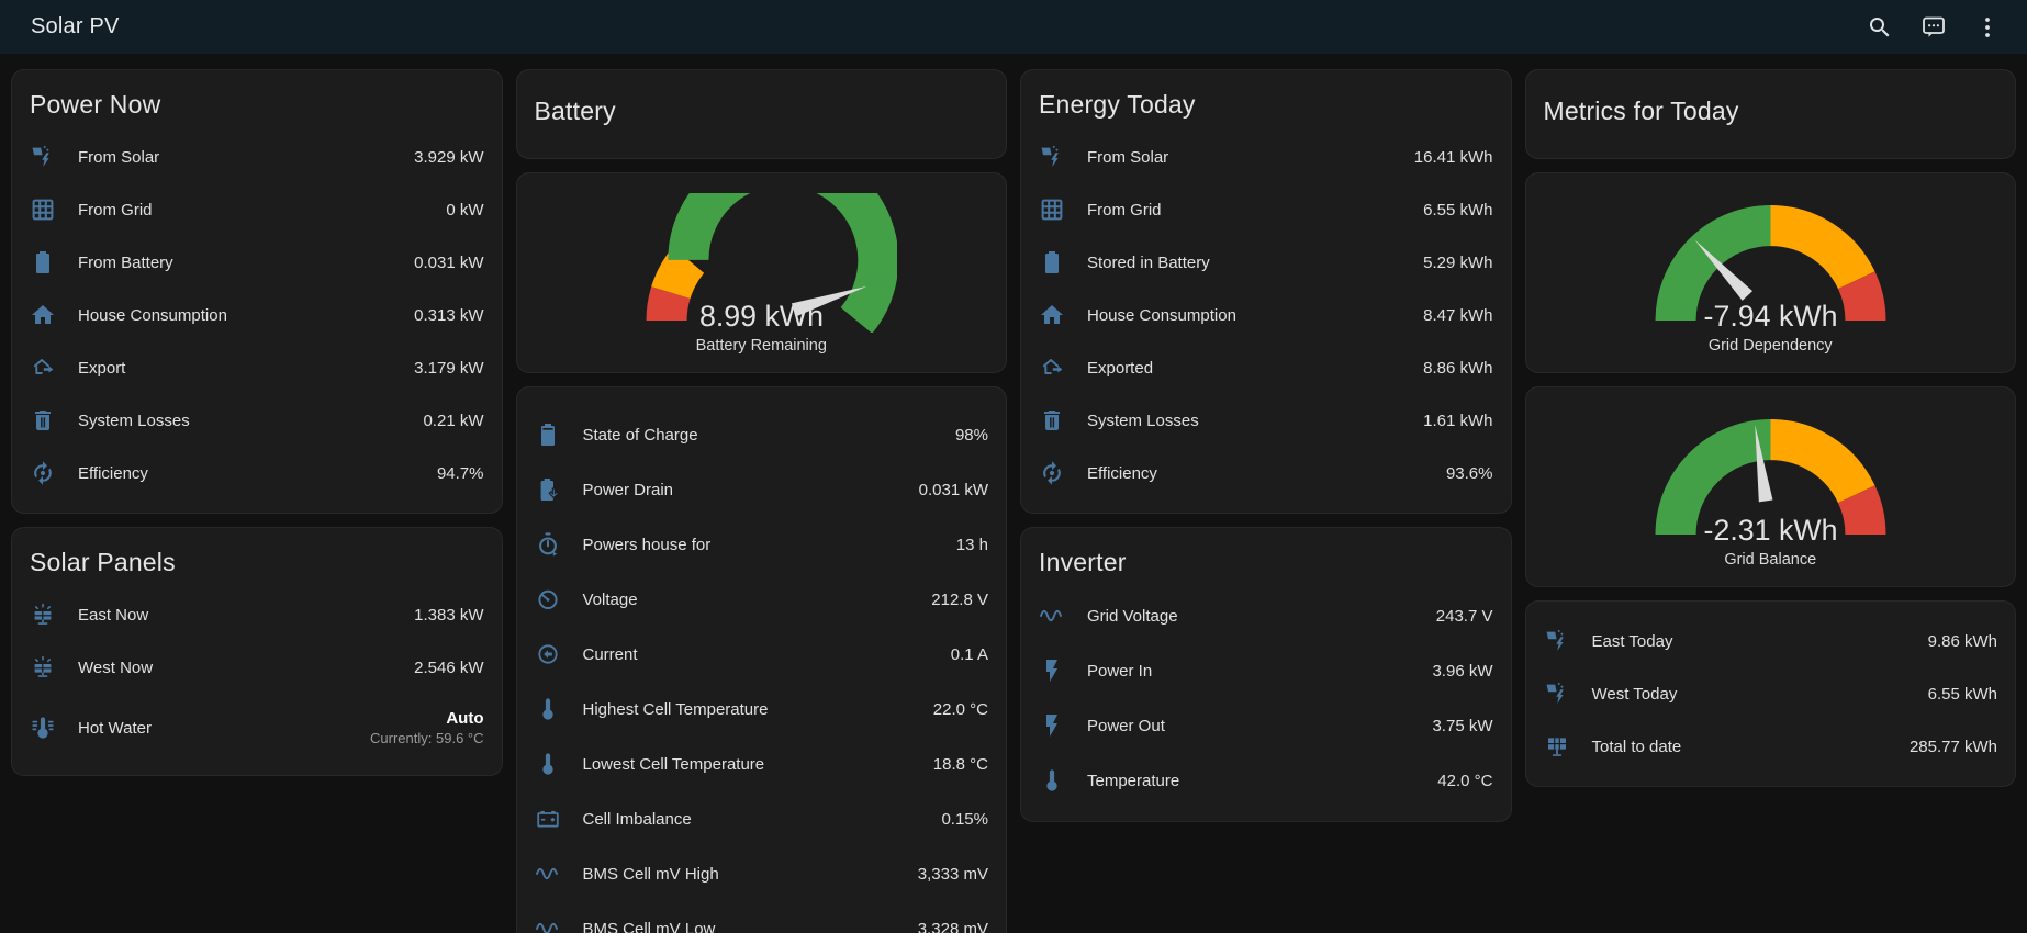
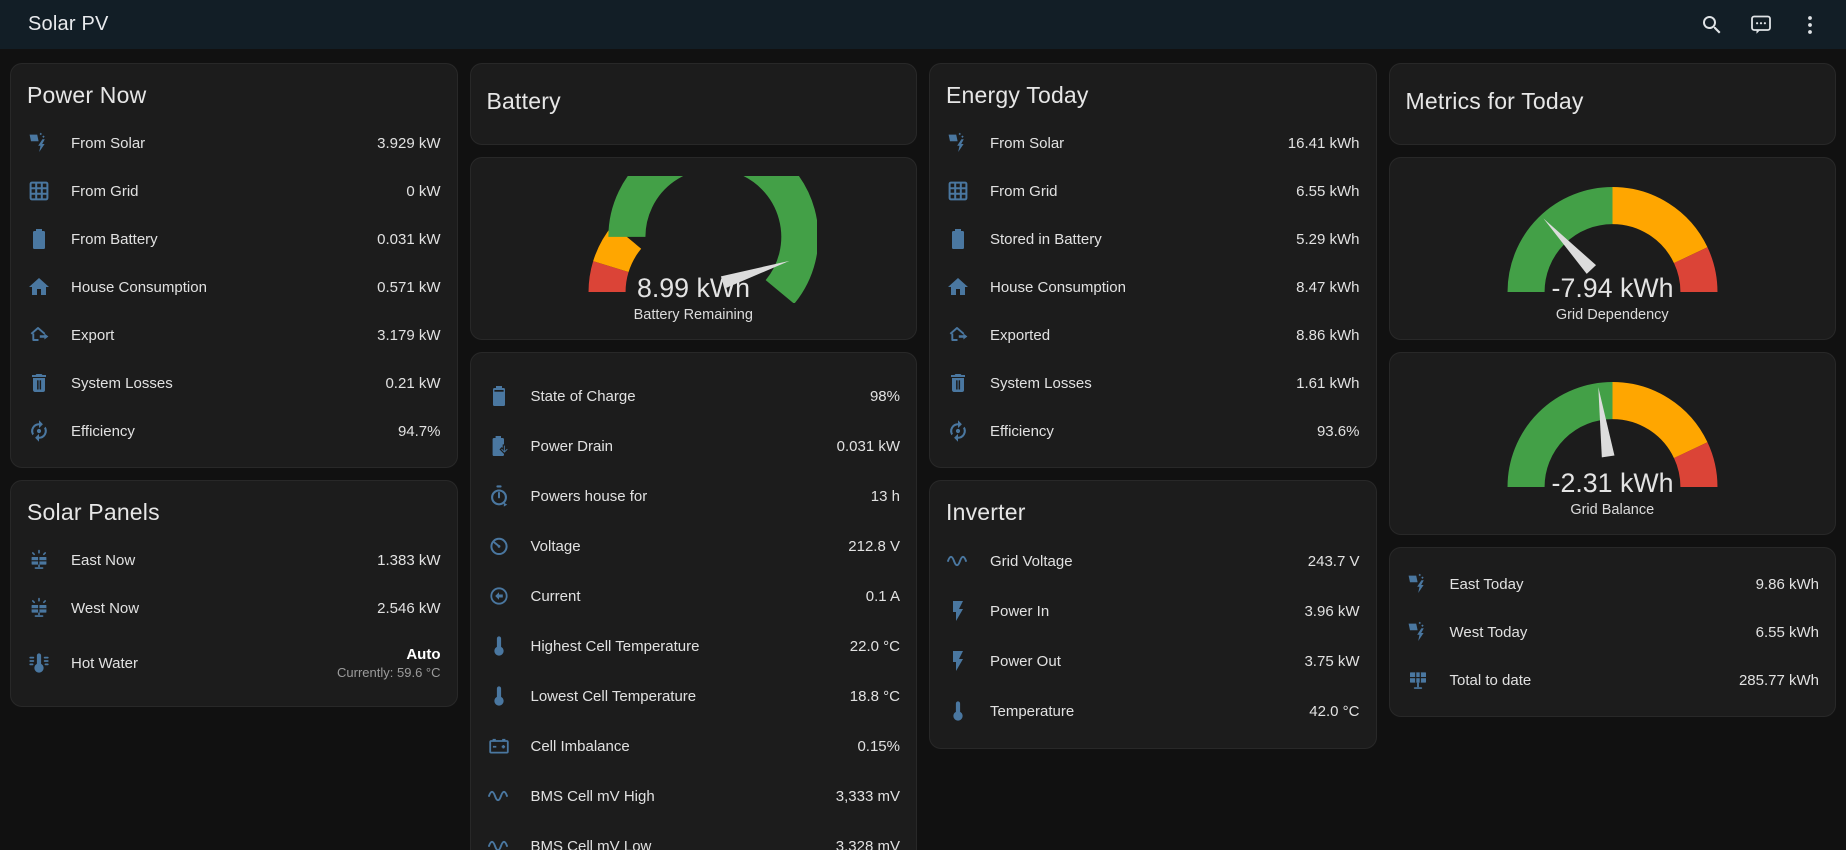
  Solar PV
  Power Now
  From Solar
  3.929 kW
  From Grid
  0 kW
  From Battery
  0.031 kW
  House Consumption
- 0.313 kW
+ 0.571 kW
  Export
  3.179 kW
  System Losses
  0.21 kW
  Efficiency
  94.7%
  Solar Panels
  East Now
  1.383 kW
  West Now
  2.546 kW
  Hot Water
  Auto
  Currently: 59.6 °C
  Battery
  8.99 kWh
  Battery Remaining
  State of Charge
  98%
  Power Drain
  0.031 kW
  Powers house for
  13 h
  Voltage
  212.8 V
  Current
  0.1 A
  Highest Cell Temperature
  22.0 °C
  Lowest Cell Temperature
  18.8 °C
  Cell Imbalance
  0.15%
  BMS Cell mV High
  3,333 mV
  BMS Cell mV Low
  3,328 mV
  Energy Today
  From Solar
  16.41 kWh
  From Grid
  6.55 kWh
  Stored in Battery
  5.29 kWh
  House Consumption
  8.47 kWh
  Exported
  8.86 kWh
  System Losses
  1.61 kWh
  Efficiency
  93.6%
  Inverter
  Grid Voltage
  243.7 V
  Power In
  3.96 kW
  Power Out
  3.75 kW
  Temperature
  42.0 °C
  Metrics for Today
  -7.94 kWh
  Grid Dependency
  -2.31 kWh
  Grid Balance
  East Today
  9.86 kWh
  West Today
  6.55 kWh
  Total to date
  285.77 kWh
